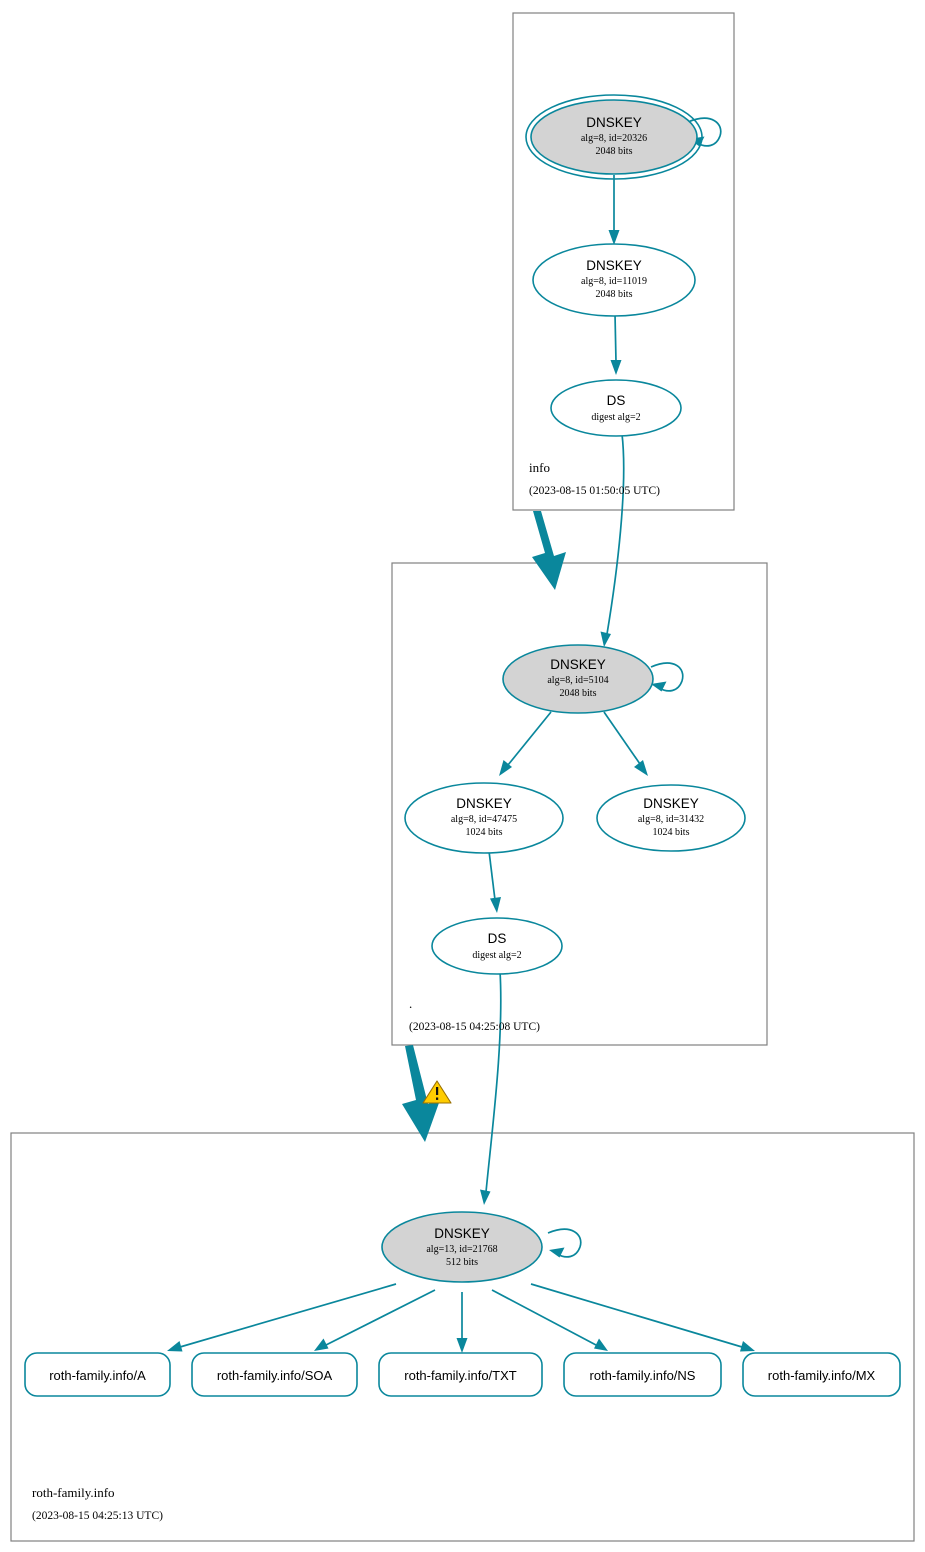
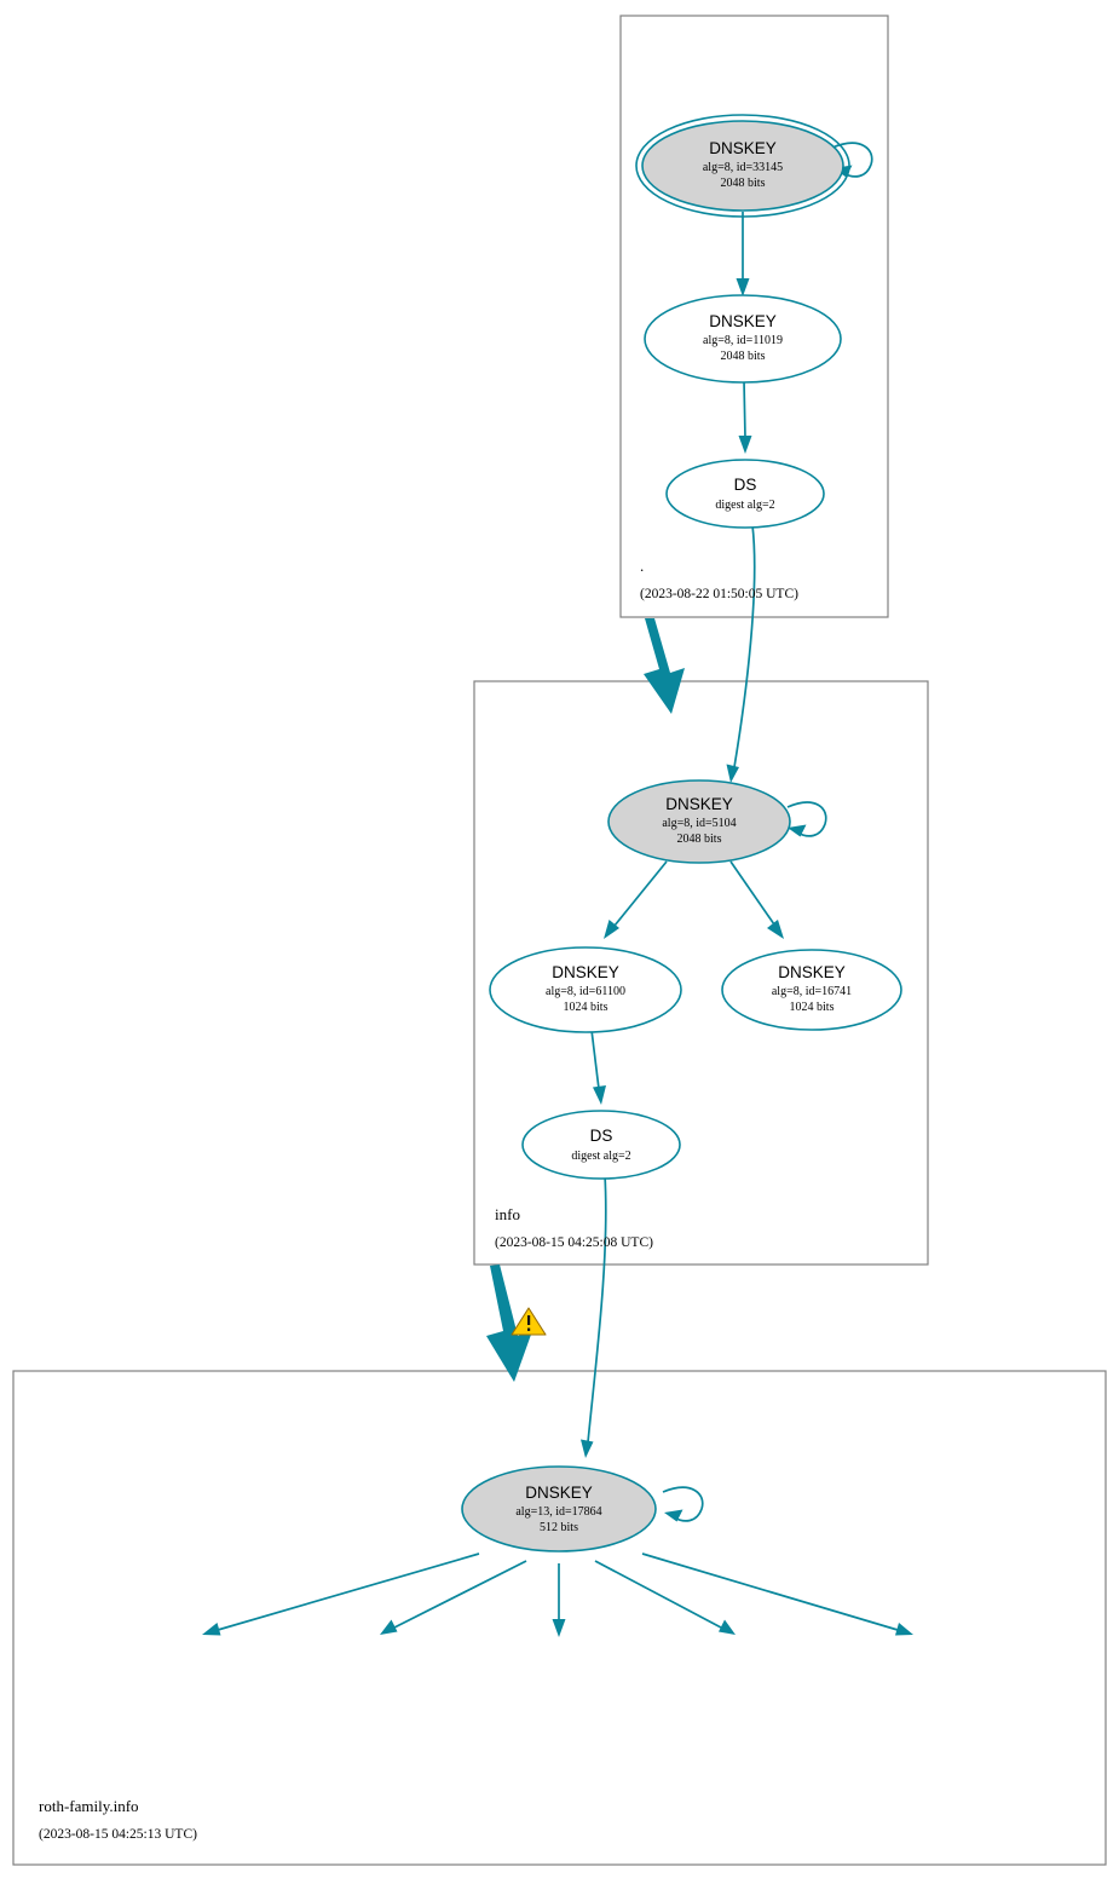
  DNSKEY
- alg=8, id=20326
+ alg=8, id=33145
  2048 bits
  DNSKEY
  alg=8, id=11019
  2048 bits
  DS
  digest alg=2
- info
+ .
- (2023-08-15 01:50:05 UTC)
+ (2023-08-22 01:50:05 UTC)
  DNSKEY
  alg=8, id=5104
  2048 bits
  DNSKEY
- alg=8, id=47475
+ alg=8, id=61100
  1024 bits
  DNSKEY
- alg=8, id=31432
+ alg=8, id=16741
  1024 bits
  DS
  digest alg=2
- .
+ info
  (2023-08-15 04:25:08 UTC)
  DNSKEY
- alg=13, id=21768
+ alg=13, id=17864
  512 bits
- roth-family.info/A
- roth-family.info/SOA
- roth-family.info/TXT
- roth-family.info/NS
- roth-family.info/MX
  roth-family.info
  (2023-08-15 04:25:13 UTC)
